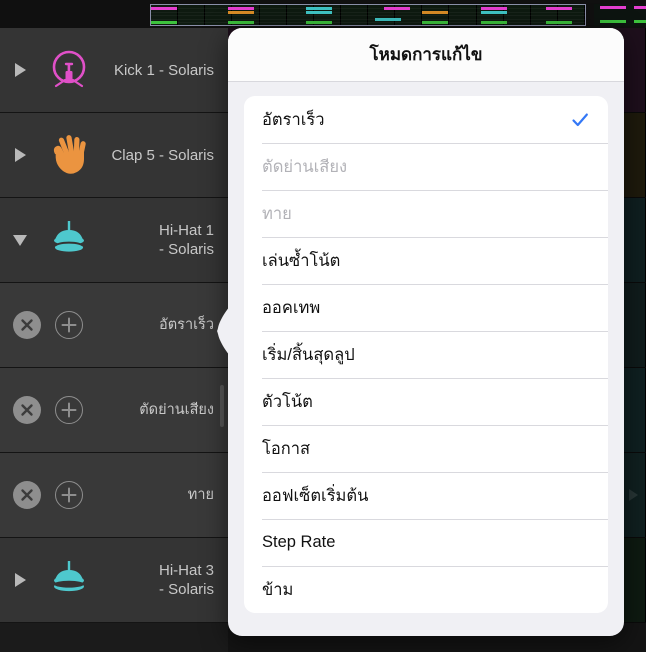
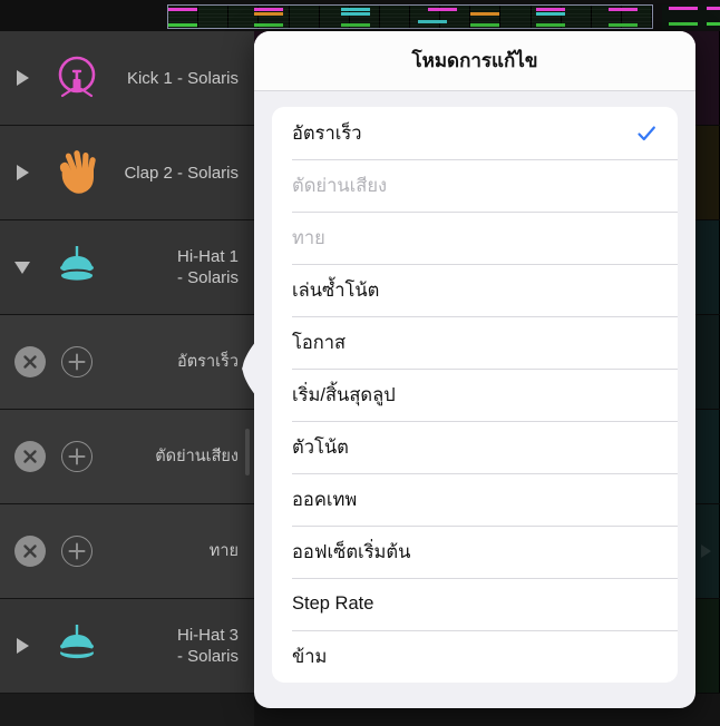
  Kick 1 - Solaris
- Clap 5 - Solaris
+ Clap 2 - Solaris
  Hi-Hat 1
  - Solaris
  อัตราเร็ว
  ตัดย่านเสียง
  ทาย
  Hi-Hat 3
  - Solaris
  โหมดการแก้ไข
  อัตราเร็ว
  ตัดย่านเสียง
  ทาย
  เล่นซ้ำโน้ต
- ออคเทพ
+ โอกาส
  เริ่ม/สิ้นสุดลูป
  ตัวโน้ต
- โอกาส
+ ออคเทพ
  ออฟเซ็ตเริ่มต้น
  Step Rate
  ข้าม
